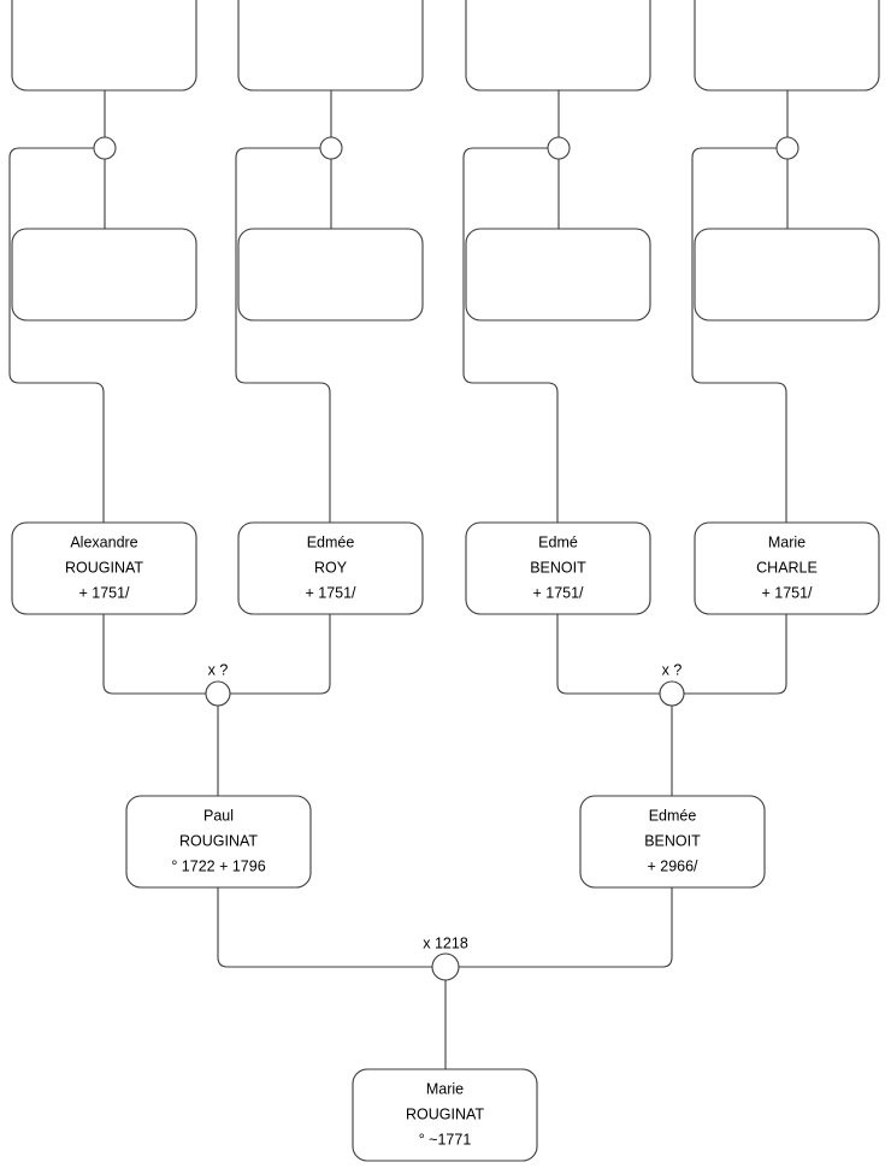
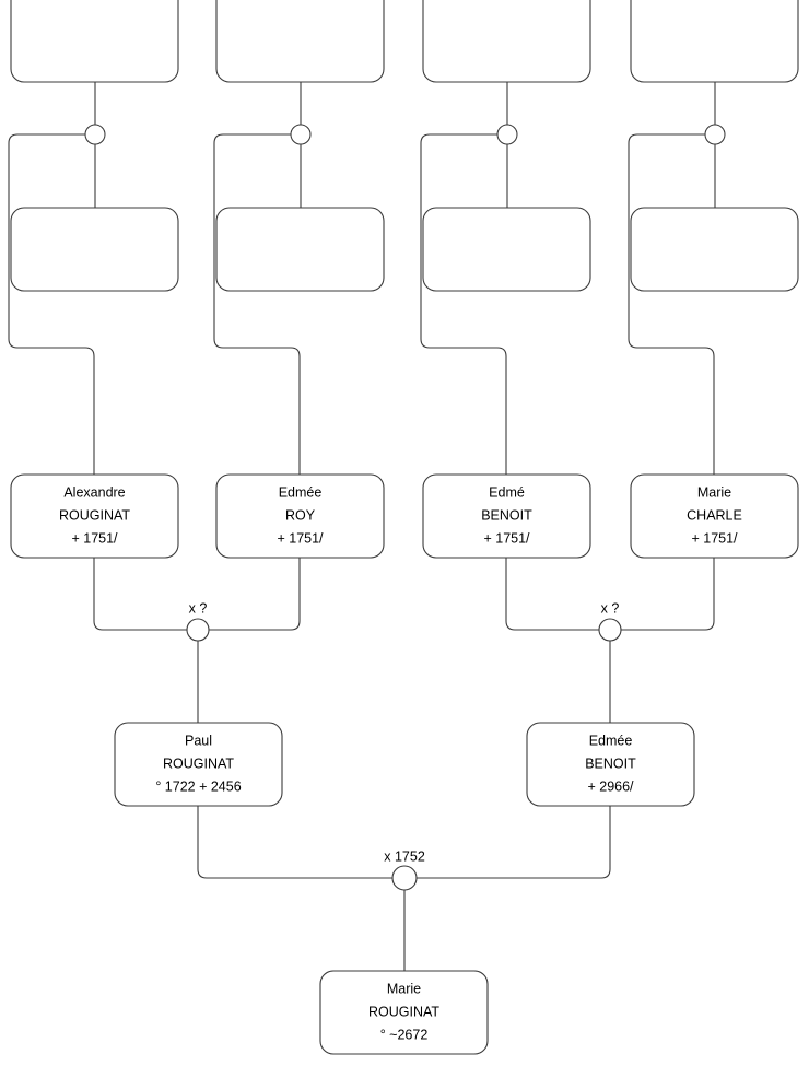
  Alexandre
  ROUGINAT
  + 1751/
  Edmée
  ROY
  + 1751/
  Edmé
  BENOIT
  + 1751/
  Marie
  CHARLE
  + 1751/
  Paul
  ROUGINAT
- ° 1722 + 1796
+ ° 1722 + 2456
  Edmée
  BENOIT
  + 2966/
  Marie
  ROUGINAT
- ° ~1771
+ ° ~2672
  x ?
  x ?
- x 1218
+ x 1752
